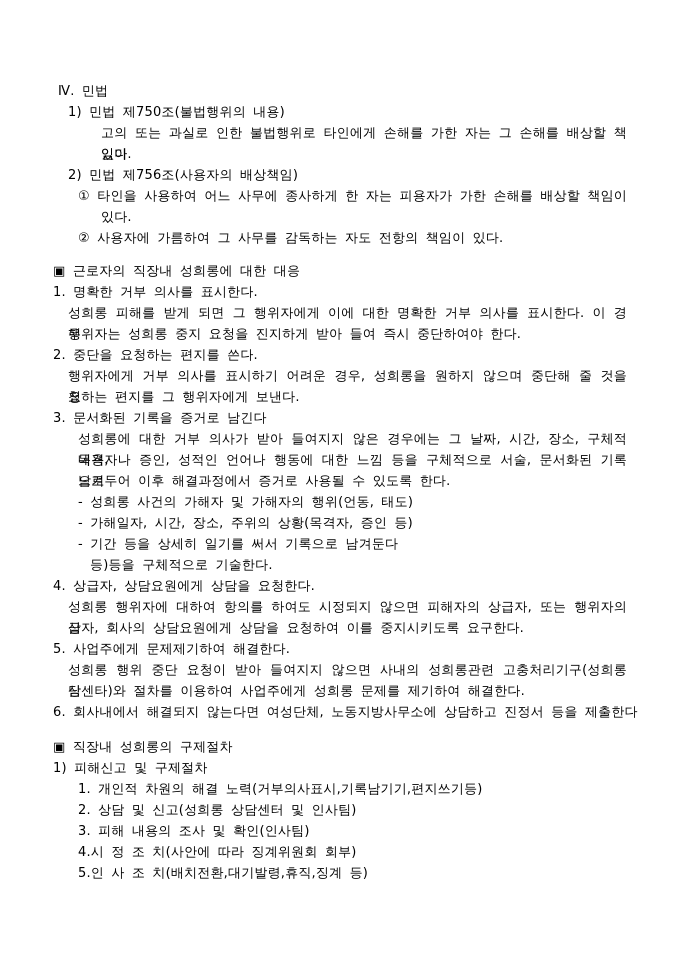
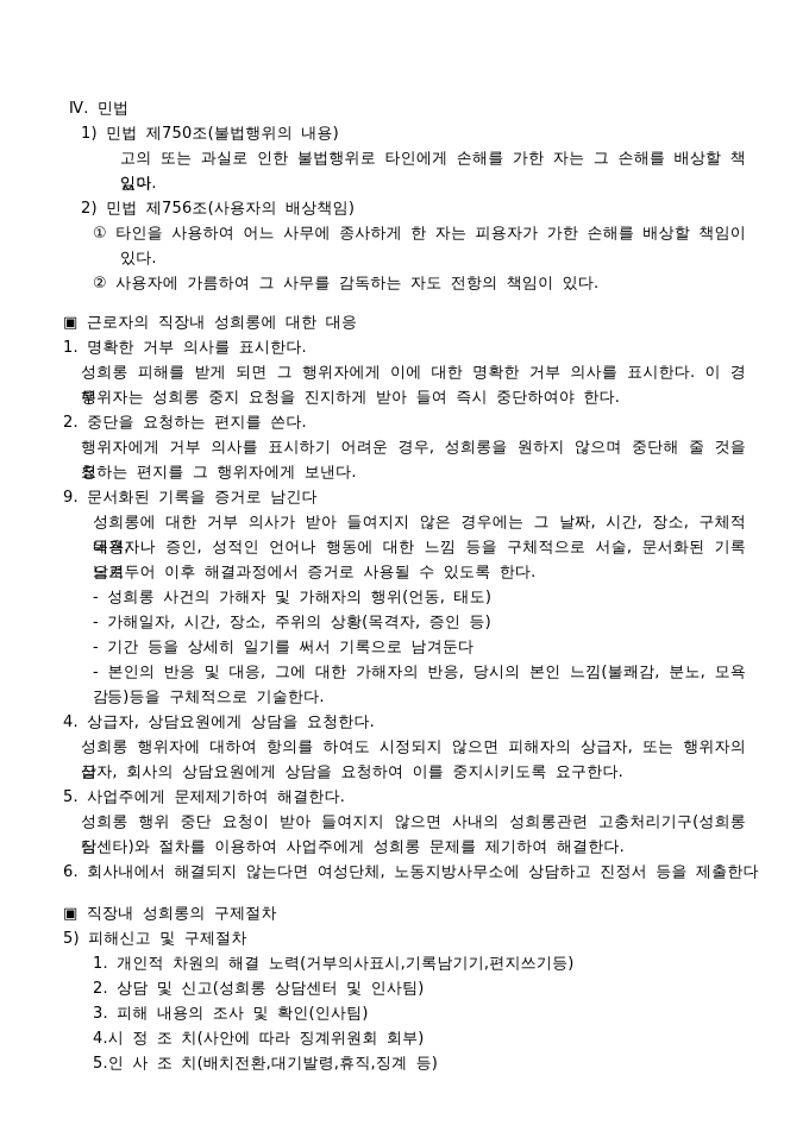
  Ⅳ. 민법
  1) 민법 제750조(불법행위의 내용)
  고의 또는 과실로 인한 불법행위로 타인에게 손해를 가한 자는 그 손해를 배상할 책임이
  있다.
  2) 민법 제756조(사용자의 배상책임)
  ① 타인을 사용하여 어느 사무에 종사하게 한 자는 피용자가 가한 손해를 배상할 책임이
  있다.
  ② 사용자에 가름하여 그 사무를 감독하는 자도 전항의 책임이 있다.
  ▣ 근로자의 직장내 성희롱에 대한 대응
  1. 명확한 거부 의사를 표시한다.
  성희롱 피해를 받게 되면 그 행위자에게 이에 대한 명확한 거부 의사를 표시한다. 이 경우
  행위자는 성희롱 중지 요청을 진지하게 받아 들여 즉시 중단하여야 한다.
  2. 중단을 요청하는 편지를 쓴다.
  행위자에게 거부 의사를 표시하기 어려운 경우, 성희롱을 원하지 않으며 중단해 줄 것을 요
  청하는 편지를 그 행위자에게 보낸다.
- 3. 문서화된 기록을 증거로 남긴다
+ 9. 문서화된 기록을 증거로 남긴다
  성희롱에 대한 거부 의사가 받아 들여지지 않은 경우에는 그 날짜, 시간, 장소, 구체적 내용,
  목격자나 증인, 성적인 언어나 행동에 대한 느낌 등을 구체적으로 서술, 문서화된 기록으로
  남겨두어 이후 해결과정에서 증거로 사용될 수 있도록 한다.
  - 성희롱 사건의 가해자 및 가해자의 행위(언동, 태도)
  - 가해일자, 시간, 장소, 주위의 상황(목격자, 증인 등)
  - 기간 등을 상세히 일기를 써서 기록으로 남겨둔다
+ - 본인의 반응 및 대응, 그에 대한 가해자의 반응, 당시의 본인 느낌(불쾌감, 분노, 모욕감
  등)등을 구체적으로 기술한다.
  4. 상급자, 상담요원에게 상담을 요청한다.
  성희롱 행위자에 대하여 항의를 하여도 시정되지 않으면 피해자의 상급자, 또는 행위자의 상
  급자, 회사의 상담요원에게 상담을 요청하여 이를 중지시키도록 요구한다.
  5. 사업주에게 문제제기하여 해결한다.
  성희롱 행위 중단 요청이 받아 들여지지 않으면 사내의 성희롱관련 고충처리기구(성희롱 상
  담센타)와 절차를 이용하여 사업주에게 성희롱 문제를 제기하여 해결한다.
  6. 회사내에서 해결되지 않는다면 여성단체, 노동지방사무소에 상담하고 진정서 등을 제출한다
  ▣ 직장내 성희롱의 구제절차
- 1) 피해신고 및 구제절차
+ 5) 피해신고 및 구제절차
  1. 개인적 차원의 해결 노력(거부의사표시,기록남기기,편지쓰기등)
  2. 상담 및 신고(성희롱 상담센터 및 인사팀)
  3. 피해 내용의 조사 및 확인(인사팀)
  4.시 정 조 치(사안에 따라 징계위원회 회부)
  5.인 사 조 치(배치전환,대기발령,휴직,징계 등)
